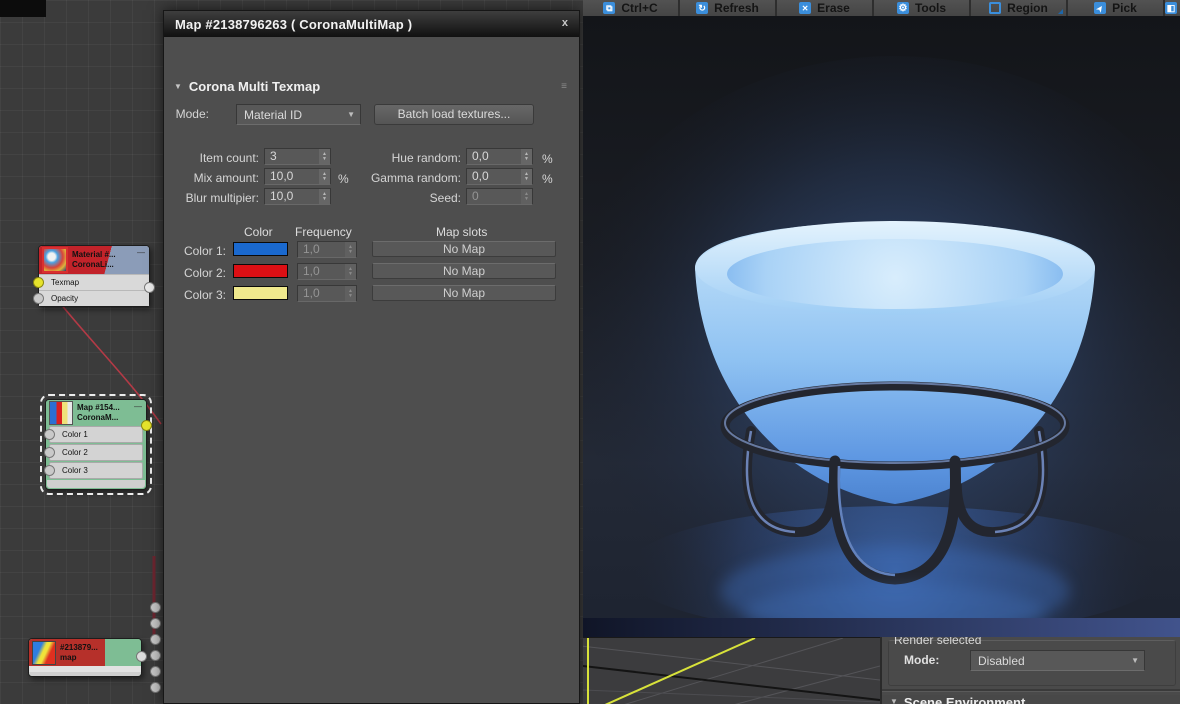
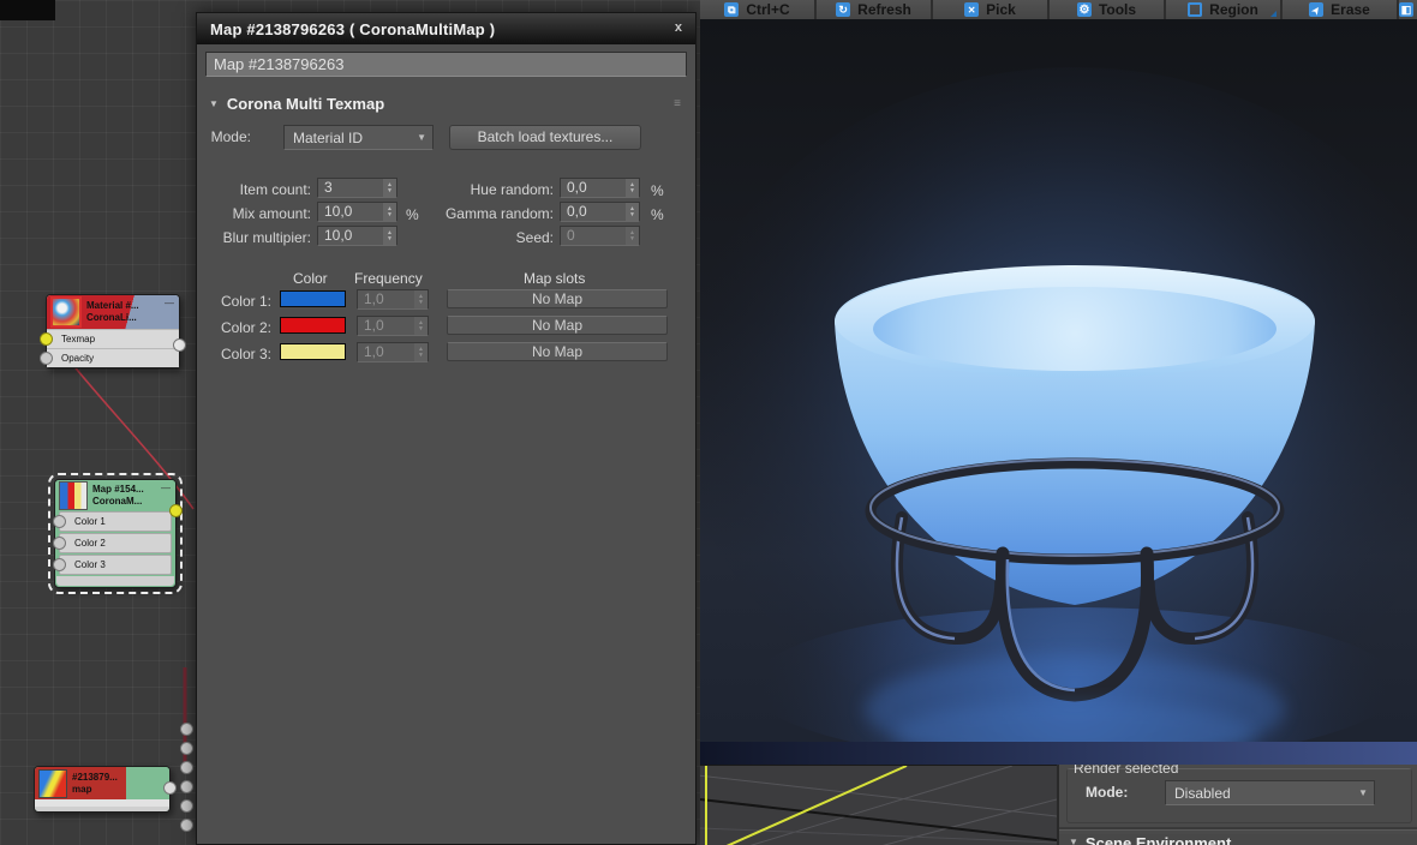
  Material #...
  CoronaLi...
  —
  Texmap
  Opacity
  Map #154...
  CoronaM...
  —
  Color 1
  Color 2
  Color 3
  #213879...
  map
  Map #2138796263 ( CoronaMultiMap )
  x
+ Map #2138796263
  ▼
  Corona Multi Texmap
  ≡
  Mode:
  Material ID
  ▼
  Batch load textures...
  Item count:
  3
  Mix amount:
  10,0
  %
  Blur multipier:
  10,0
  Hue random:
  0,0
  %
  Gamma random:
  0,0
  %
  Seed:
  0
  Color
  Frequency
  Map slots
  Color 1:
  1,0
  No Map
  Color 2:
  1,0
  No Map
  Color 3:
  1,0
  No Map
  Ctrl+C
  Refresh
- Erase
+ Pick
  Tools
  Region
- Pick
+ Erase
  Render selected
  Mode:
  Disabled
  ▼
  ▼
  Scene Environment
